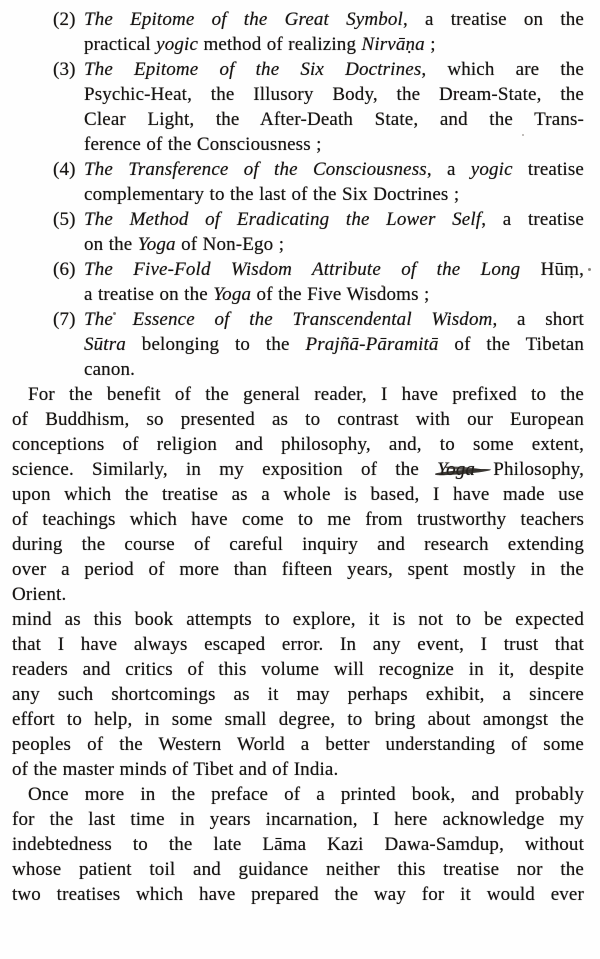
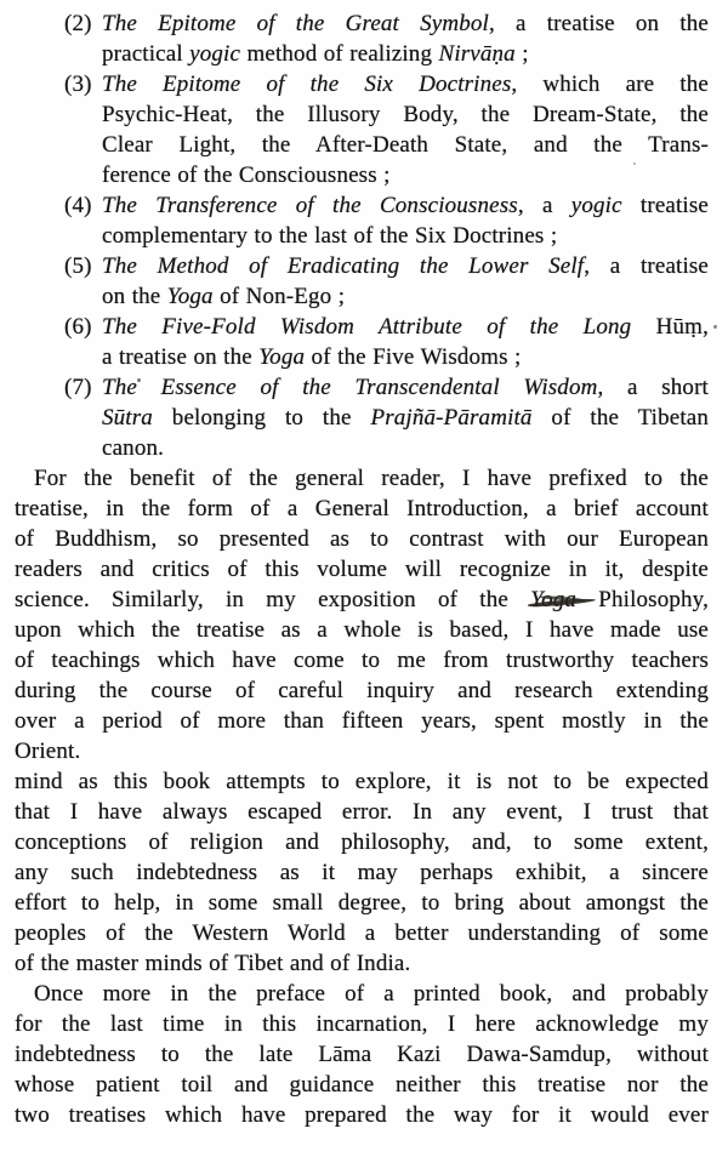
  (2)
  The Epitome of the Great Symbol, a treatise on the
  practical yogic method of realizing Nirvāṇa ;
  (3)
  The Epitome of the Six Doctrines, which are the
  Psychic-Heat, the Illusory Body, the Dream-State, the
  Clear Light, the After-Death State, and the Trans-
  ference of the Consciousness ;
  (4)
  The Transference of the Consciousness, a yogic treatise
  complementary to the last of the Six Doctrines ;
  (5)
  The Method of Eradicating the Lower Self, a treatise
  on the Yoga of Non-Ego ;
  (6)
  The Five-Fold Wisdom Attribute of the Long Hūṃ,
  a treatise on the Yoga of the Five Wisdoms ;
  (7)
  The Essence of the Transcendental Wisdom, a short
  Sūtra belonging to the Prajñā-Pāramitā of the Tibetan
  canon.
  For the benefit of the general reader, I have prefixed to the
+ treatise, in the form of a General Introduction, a brief account
  of Buddhism, so presented as to contrast with our European
- conceptions of religion and philosophy, and, to some extent,
+ readers and critics of this volume will recognize in it, despite
  science. Similarly, in my exposition of the Yoga Philosophy,
  upon which the treatise as a whole is based, I have made use
  of teachings which have come to me from trustworthy teachers
  during the course of careful inquiry and research extending
  over a period of more than fifteen years, spent mostly in the
  Orient.
  mind as this book attempts to explore, it is not to be expected
  that I have always escaped error. In any event, I trust that
- readers and critics of this volume will recognize in it, despite
+ conceptions of religion and philosophy, and, to some extent,
- any such shortcomings as it may perhaps exhibit, a sincere
+ any such indebtedness as it may perhaps exhibit, a sincere
  effort to help, in some small degree, to bring about amongst the
  peoples of the Western World a better understanding of some
  of the master minds of Tibet and of India.
  Once more in the preface of a printed book, and probably
- for the last time in years incarnation, I here acknowledge my
+ for the last time in this incarnation, I here acknowledge my
  indebtedness to the late Lāma Kazi Dawa-Samdup, without
  whose patient toil and guidance neither this treatise nor the
  two treatises which have prepared the way for it would ever
